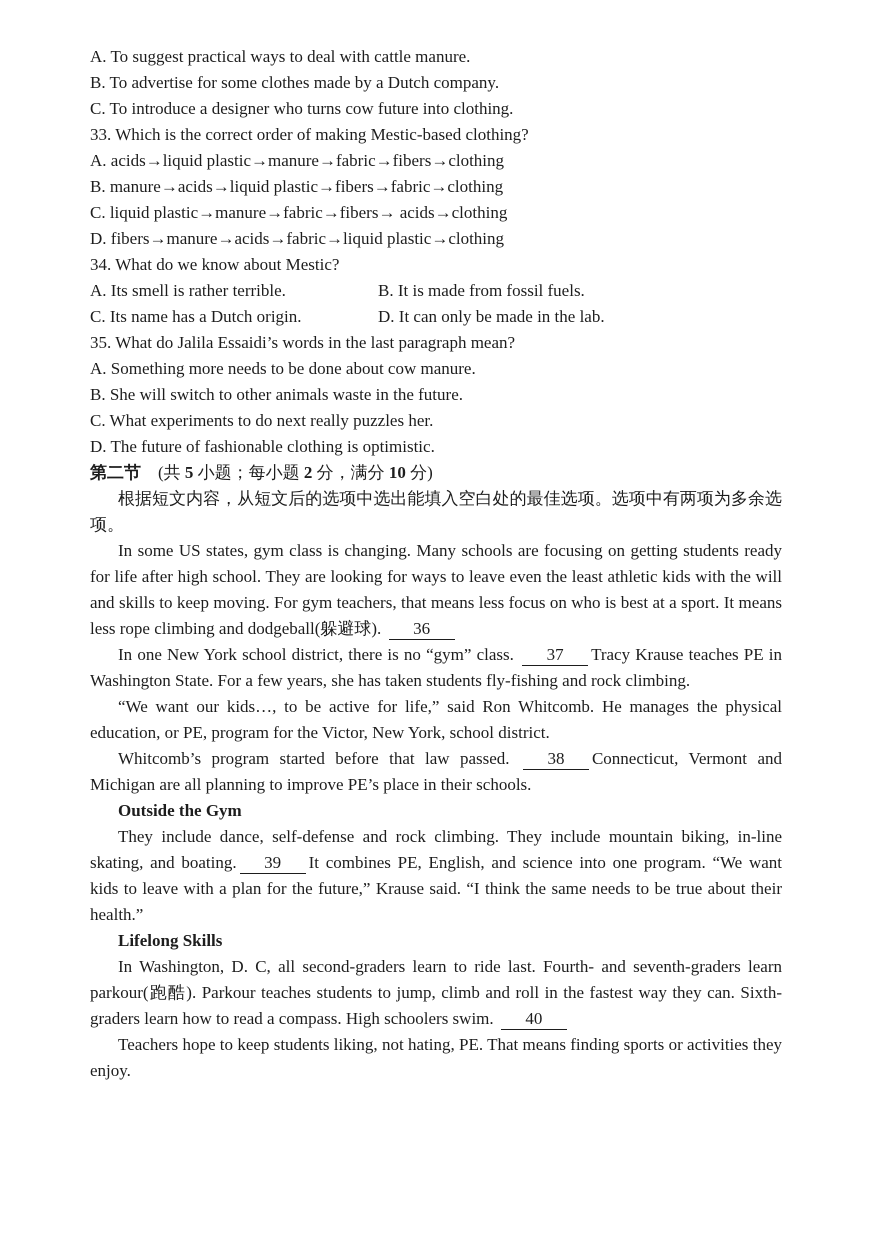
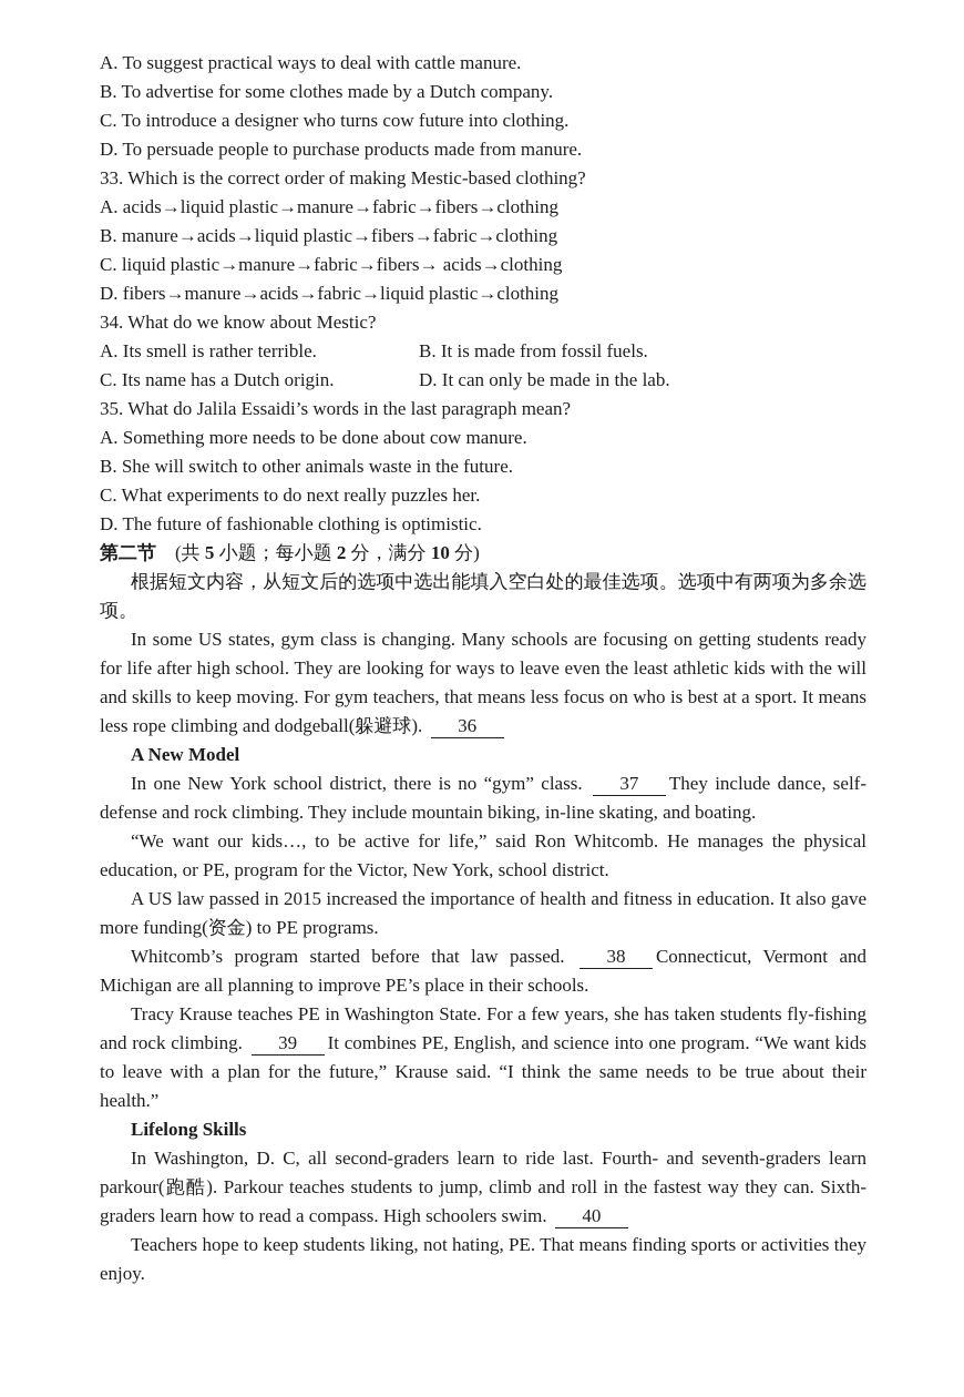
  A. To suggest practical ways to deal with cattle manure.
  B. To advertise for some clothes made by a Dutch company.
  C. To introduce a designer who turns cow future into clothing.
+ D. To persuade people to purchase products made from manure.
  33. Which is the correct order of making Mestic-based clothing?
  A. acids→liquid plastic→manure→fabric→fibers→clothing
  B. manure→acids→liquid plastic→fibers→fabric→clothing
  C. liquid plastic→manure→fabric→fibers→ acids→clothing
  D. fibers→manure→acids→fabric→liquid plastic→clothing
  34. What do we know about Mestic?
  A. Its smell is rather terrible. B. It is made from fossil fuels.
  C. Its name has a Dutch origin. D. It can only be made in the lab.
  35. What do Jalila Essaidi’s words in the last paragraph mean?
  A. Something more needs to be done about cow manure.
  B. She will switch to other animals waste in the future.
  C. What experiments to do next really puzzles her.
  D. The future of fashionable clothing is optimistic.
  第二节 (共 5 小题；每小题 2 分，满分 10 分)
  根据短文内容，从短文后的选项中选出能填入空白处的最佳选项。选项中有两项为多余选项。
  In some US states, gym class is changing. Many schools are focusing on getting students ready for life after high school. They are looking for ways to leave even the least athletic kids with the will and skills to keep moving. For gym teachers, that means less focus on who is best at a sport. It means less rope climbing and dodgeball(躲避球). 36
+ A New Model
- In one New York school district, there is no “gym” class. 37 Tracy Krause teaches PE in Washington State. For a few years, she has taken students fly-fishing and rock climbing.
+ In one New York school district, there is no “gym” class. 37 They include dance, self-defense and rock climbing. They include mountain biking, in-line skating, and boating.
  “We want our kids…, to be active for life,” said Ron Whitcomb. He manages the physical education, or PE, program for the Victor, New York, school district.
+ A US law passed in 2015 increased the importance of health and fitness in education. It also gave more funding(资金) to PE programs.
  Whitcomb’s program started before that law passed. 38 Connecticut, Vermont and Michigan are all planning to improve PE’s place in their schools.
- Outside the Gym
- They include dance, self-defense and rock climbing. They include mountain biking, in-line skating, and boating. 39 It combines PE, English, and science into one program. “We want kids to leave with a plan for the future,” Krause said. “I think the same needs to be true about their health.”
+ Tracy Krause teaches PE in Washington State. For a few years, she has taken students fly-fishing and rock climbing. 39 It combines PE, English, and science into one program. “We want kids to leave with a plan for the future,” Krause said. “I think the same needs to be true about their health.”
  Lifelong Skills
  In Washington, D. C, all second-graders learn to ride last. Fourth- and seventh-graders learn parkour(跑酷). Parkour teaches students to jump, climb and roll in the fastest way they can. Sixth-graders learn how to read a compass. High schoolers swim. 40
  Teachers hope to keep students liking, not hating, PE. That means finding sports or activities they enjoy.
